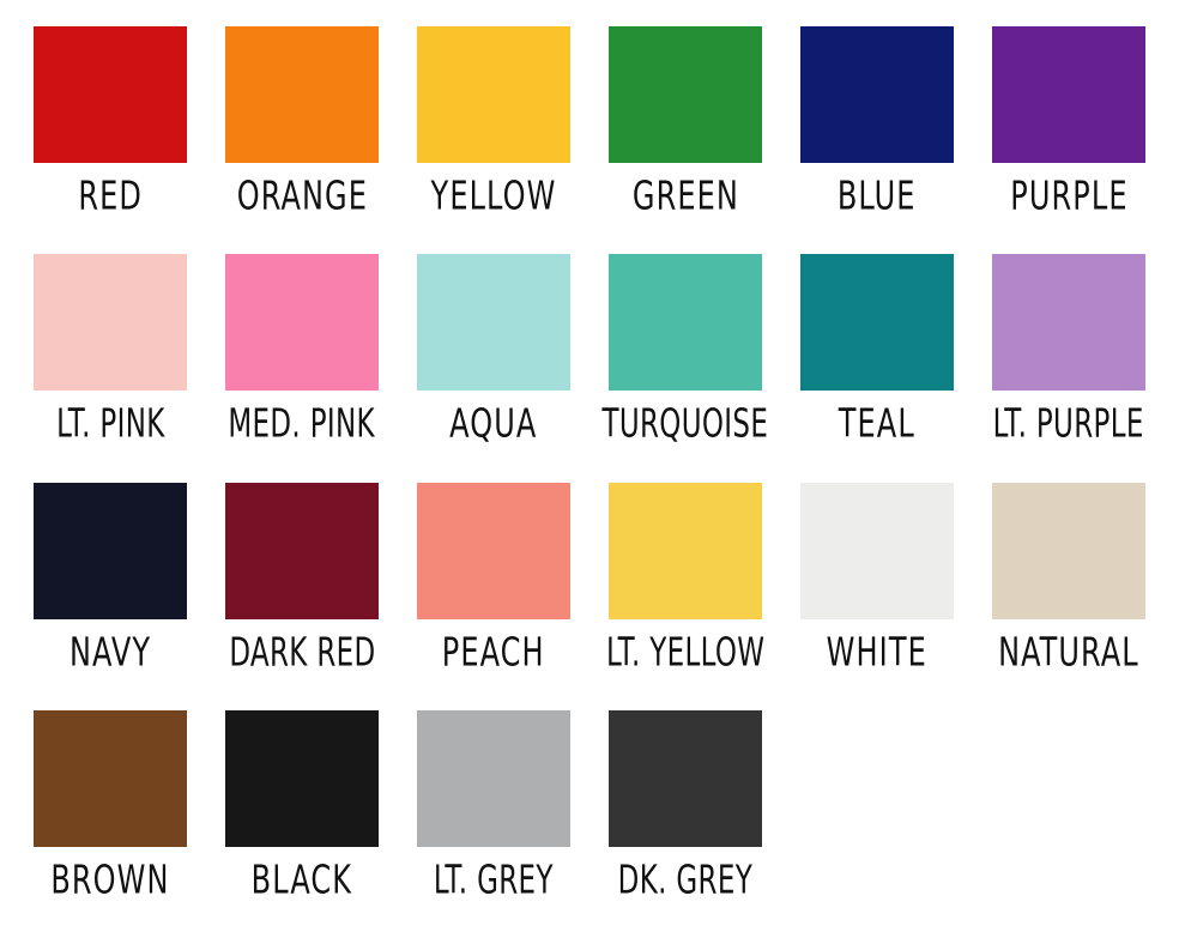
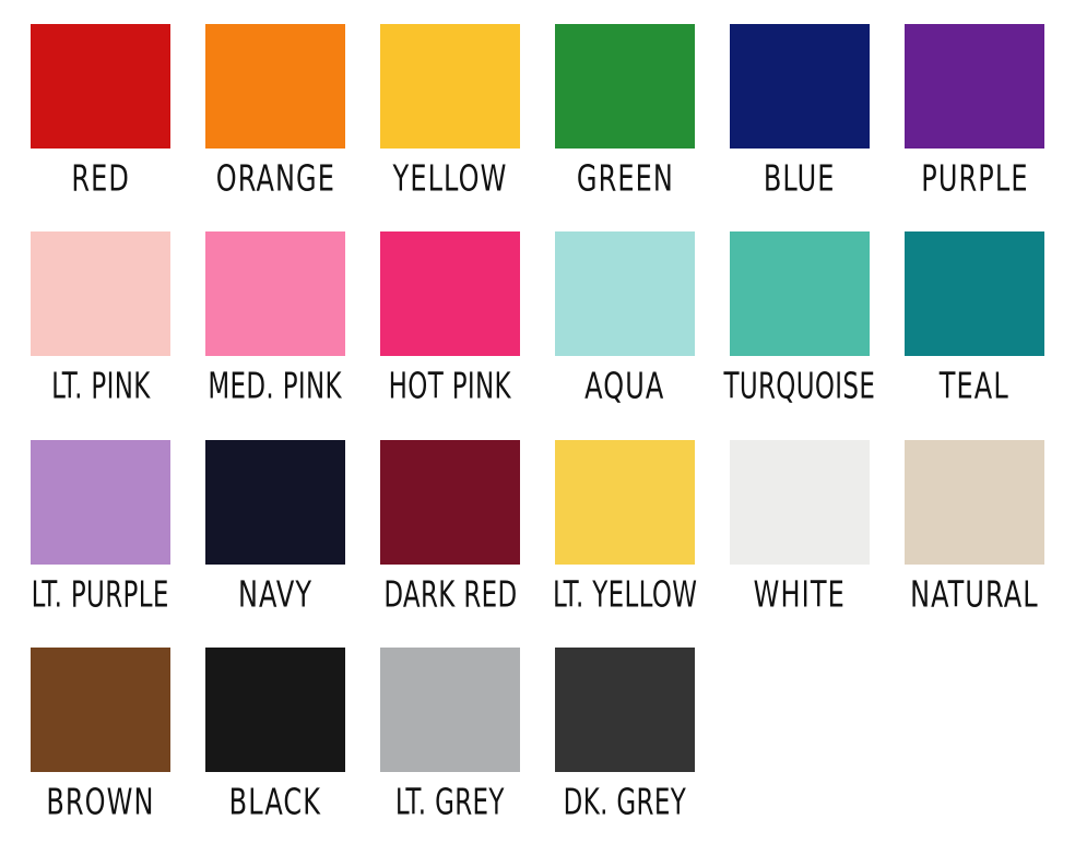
  RED
  ORANGE
  YELLOW
  GREEN
  BLUE
  PURPLE
  LT. PINK
  MED. PINK
+ HOT PINK
  AQUA
  TURQUOISE
  TEAL
  LT. PURPLE
  NAVY
  DARK RED
- PEACH
  LT. YELLOW
  WHITE
  NATURAL
  BROWN
  BLACK
  LT. GREY
  DK. GREY
